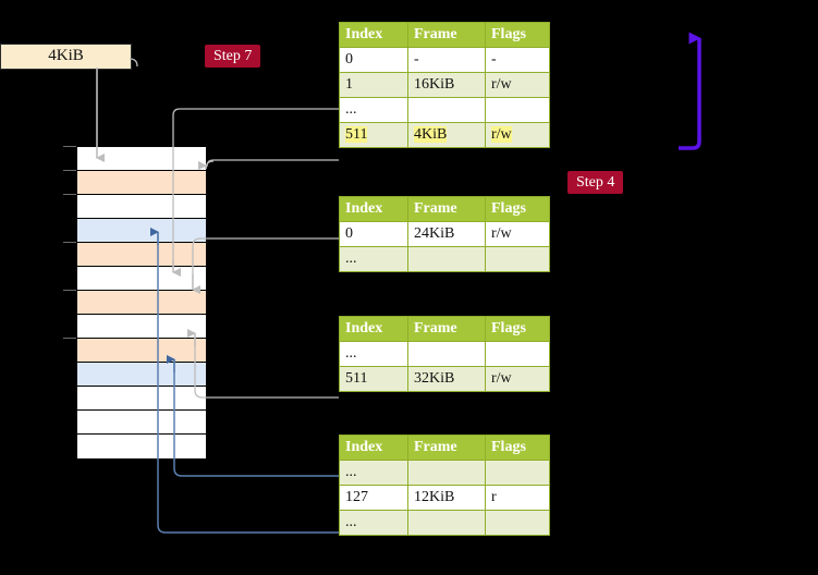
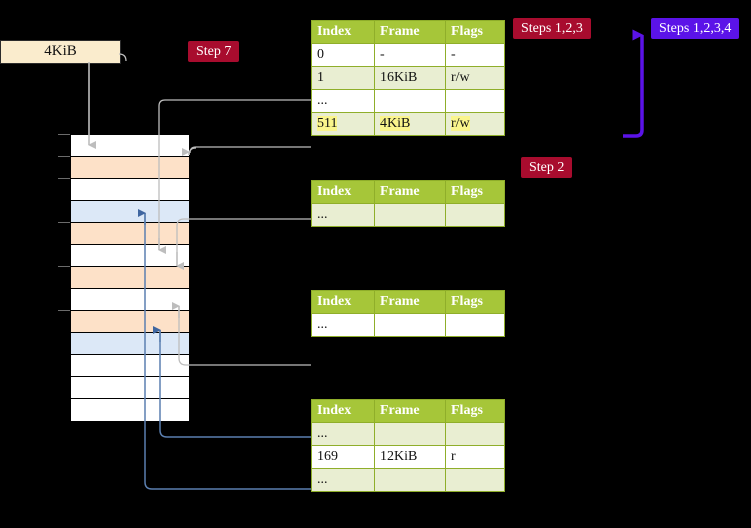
  4KiB
  Step 7
+ Steps 1,2,3
+ Steps 1,2,3,4
- Step 4
+ Step 2
  Index	Frame	Flags
  0	-	-
  1	16KiB	r/w
  ...
  511	4KiB	r/w
  Index	Frame	Flags
- 0	24KiB	r/w
  ...
  Index	Frame	Flags
  ...
- 511	32KiB	r/w
  Index	Frame	Flags
  ...
- 127	12KiB	r
+ 169	12KiB	r
  ...
